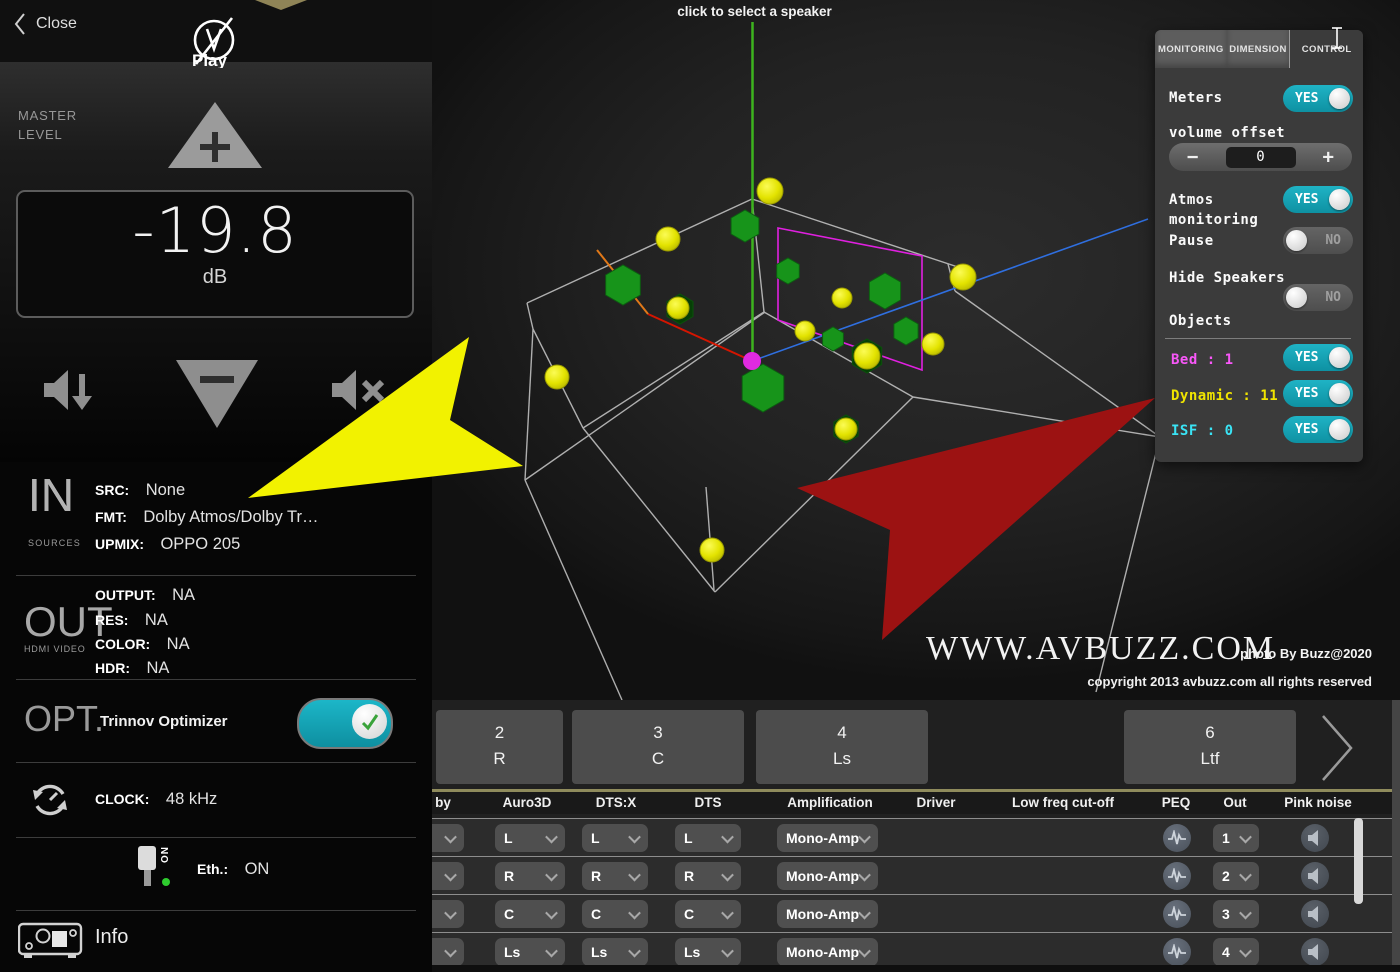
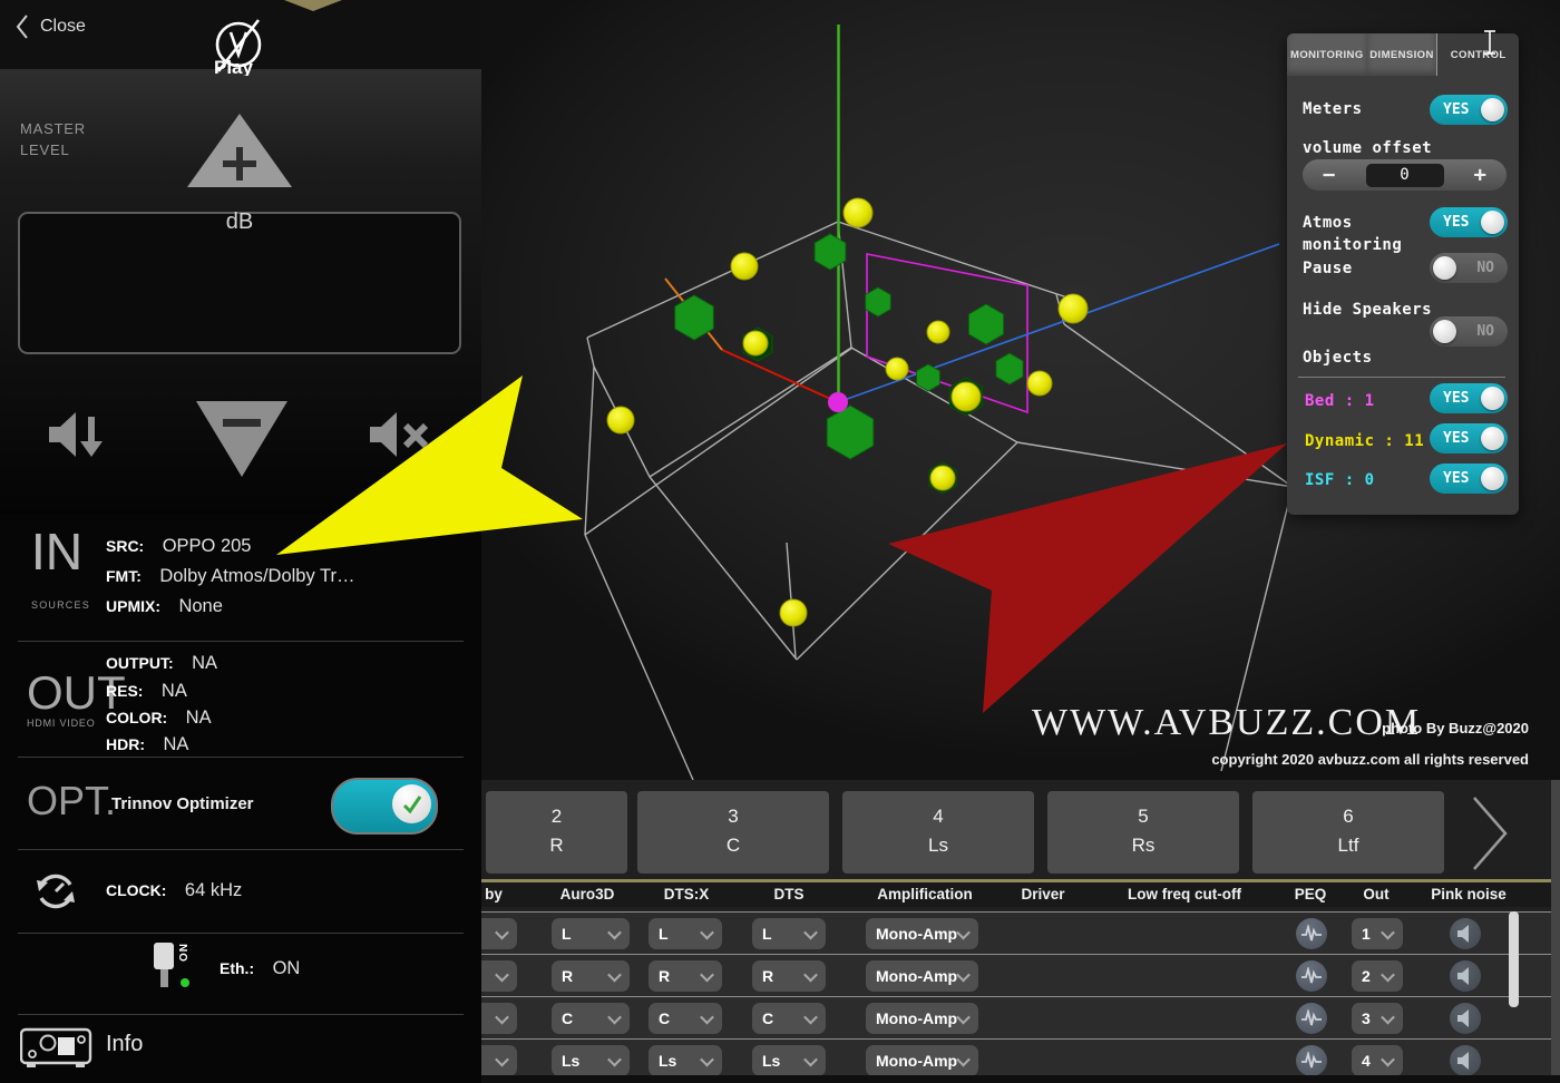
- click to select a speaker
  WWW.AVBUZZ.COM
  photo By Buzz@2020
- copyright 2013 avbuzz.com all rights reserved
+ copyright 2020 avbuzz.com all rights reserved
  Close
  Play
  MASTER
  LEVEL
- -19.8
  dB
  IN
  SOURCES
- SRC: None
+ SRC: OPPO 205
  FMT: Dolby Atmos/Dolby Tr…
- UPMIX: OPPO 205
+ UPMIX: None
  OUT
  HDMI VIDEO
  OUTPUT: NA
  RES: NA
  COLOR: NA
  HDR: NA
  OPT.
  Trinnov Optimizer
- CLOCK: 48 kHz
+ CLOCK: 64 kHz
  Eth.: ON
  Info
  MONITORING
  DIMENSION
  CONTROL
  Meters
  YES
  volume offset
  −
  0
  +
  Atmos monitoring
  YES
  Pause
  NO
  Hide Speakers
  NO
  Objects
  Bed : 1
  YES
  Dynamic : 11
  YES
  ISF : 0
  YES
  2
  R
  3
  C
  4
  Ls
+ 5
+ Rs
  6
  Ltf
  by
  Auro3D
  DTS:X
  DTS
  Amplification
  Driver
  Low freq cut-off
  PEQ
  Out
  Pink noise
  L
  L
  L
  Mono-Amp
  1
  R
  R
  R
  Mono-Amp
  2
  C
  C
  C
  Mono-Amp
  3
  Ls
  Ls
  Ls
  Mono-Amp
  4
